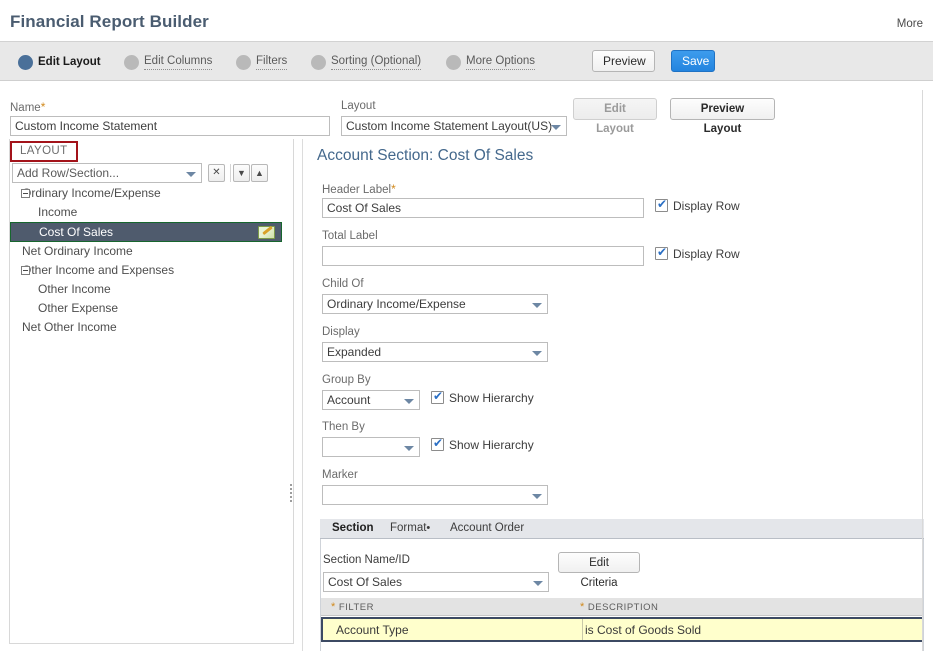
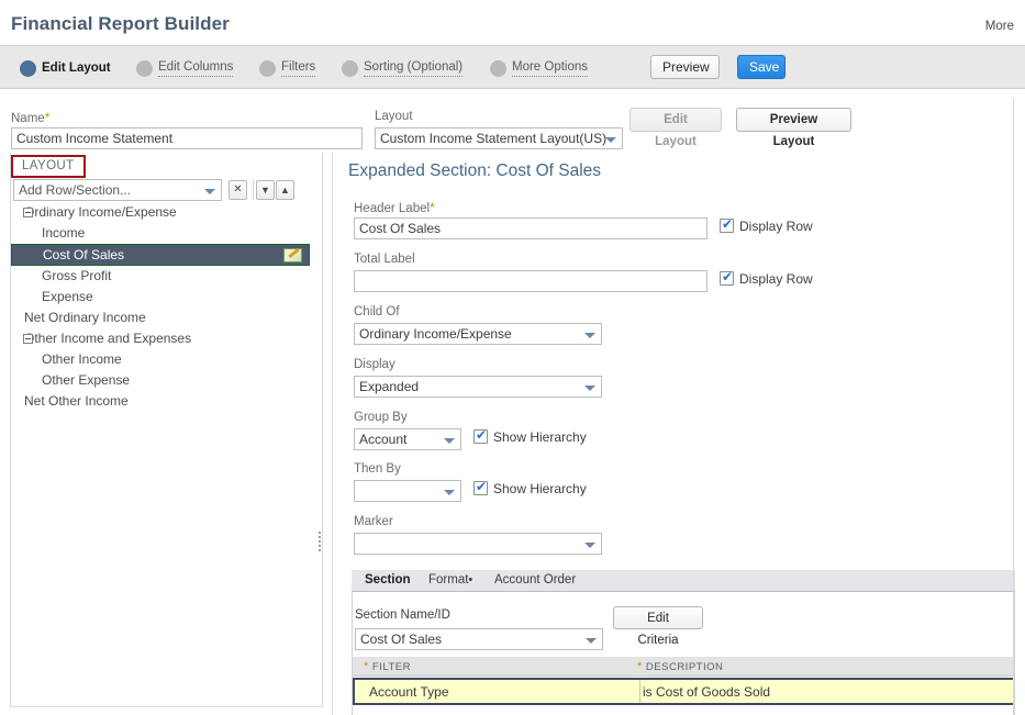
  Financial Report Builder
  More
  Edit Layout
  Edit Columns
  Filters
  Sorting (Optional)
  More Options
  Preview
  Save
  Name*
  Custom Income Statement
  Layout
  Custom Income Statement Layout(US)
  Edit Layout
  Preview Layout
  LAYOUT
  Add Row/Section...
  ✕
  ▼
  ▲
  rdinary Income/Expense
  Income
  Cost Of Sales
+ Gross Profit
+ Expense
  Net Ordinary Income
  ther Income and Expenses
  Other Income
  Other Expense
  Net Other Income
- Account Section: Cost Of Sales
+ Expanded Section: Cost Of Sales
  Header Label*
  Cost Of Sales
  Display Row
  Total Label
  Display Row
  Child Of
  Ordinary Income/Expense
  Display
  Expanded
  Group By
  Account
  Show Hierarchy
  Then By
  Show Hierarchy
  Marker
  Section
  Format•
  Account Order
  Section Name/ID
  Cost Of Sales
  Edit Criteria
  * FILTER
  * DESCRIPTION
  Account Type
  is Cost of Goods Sold
